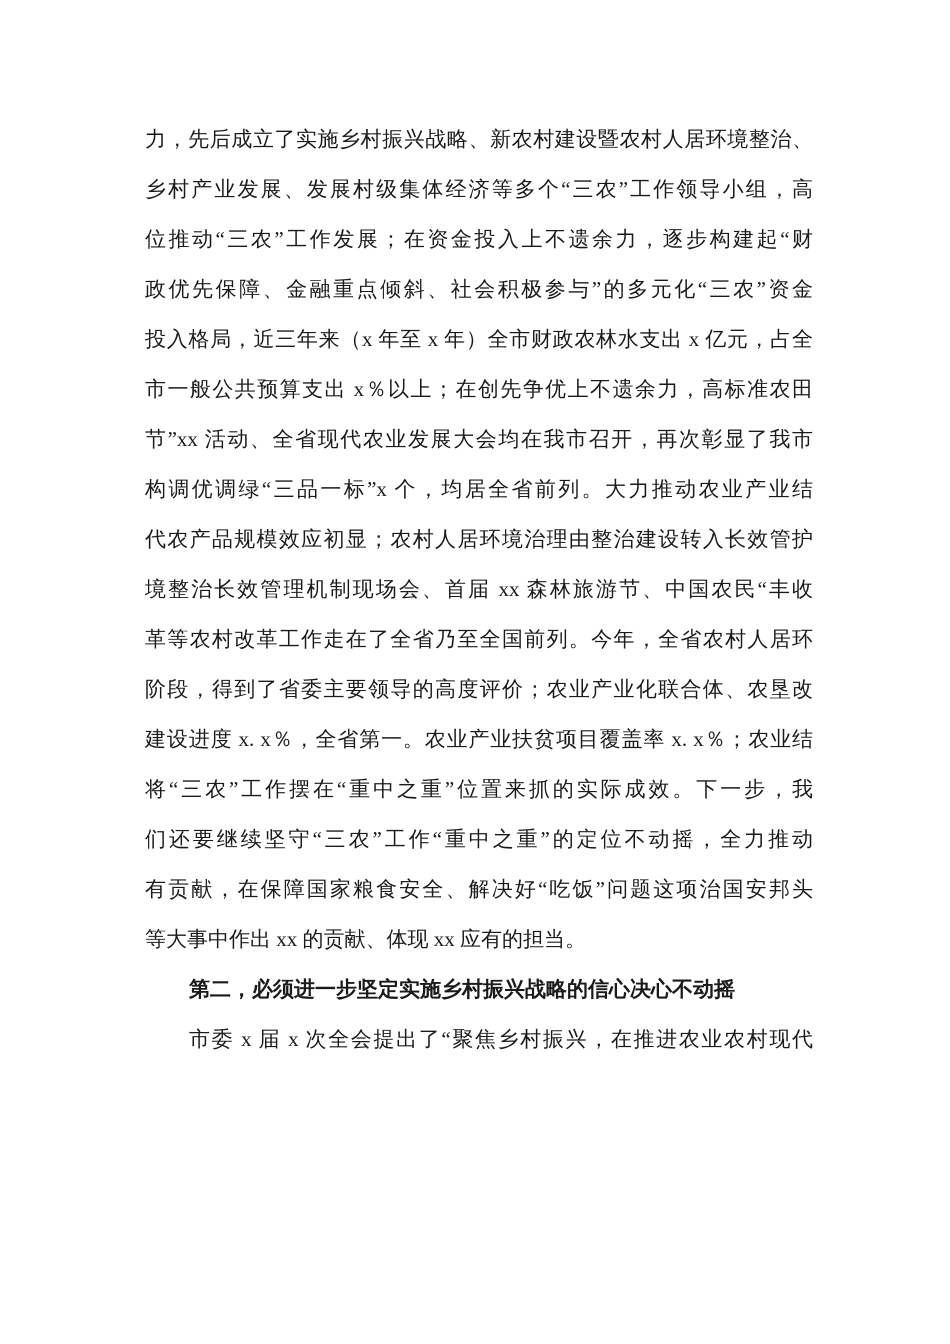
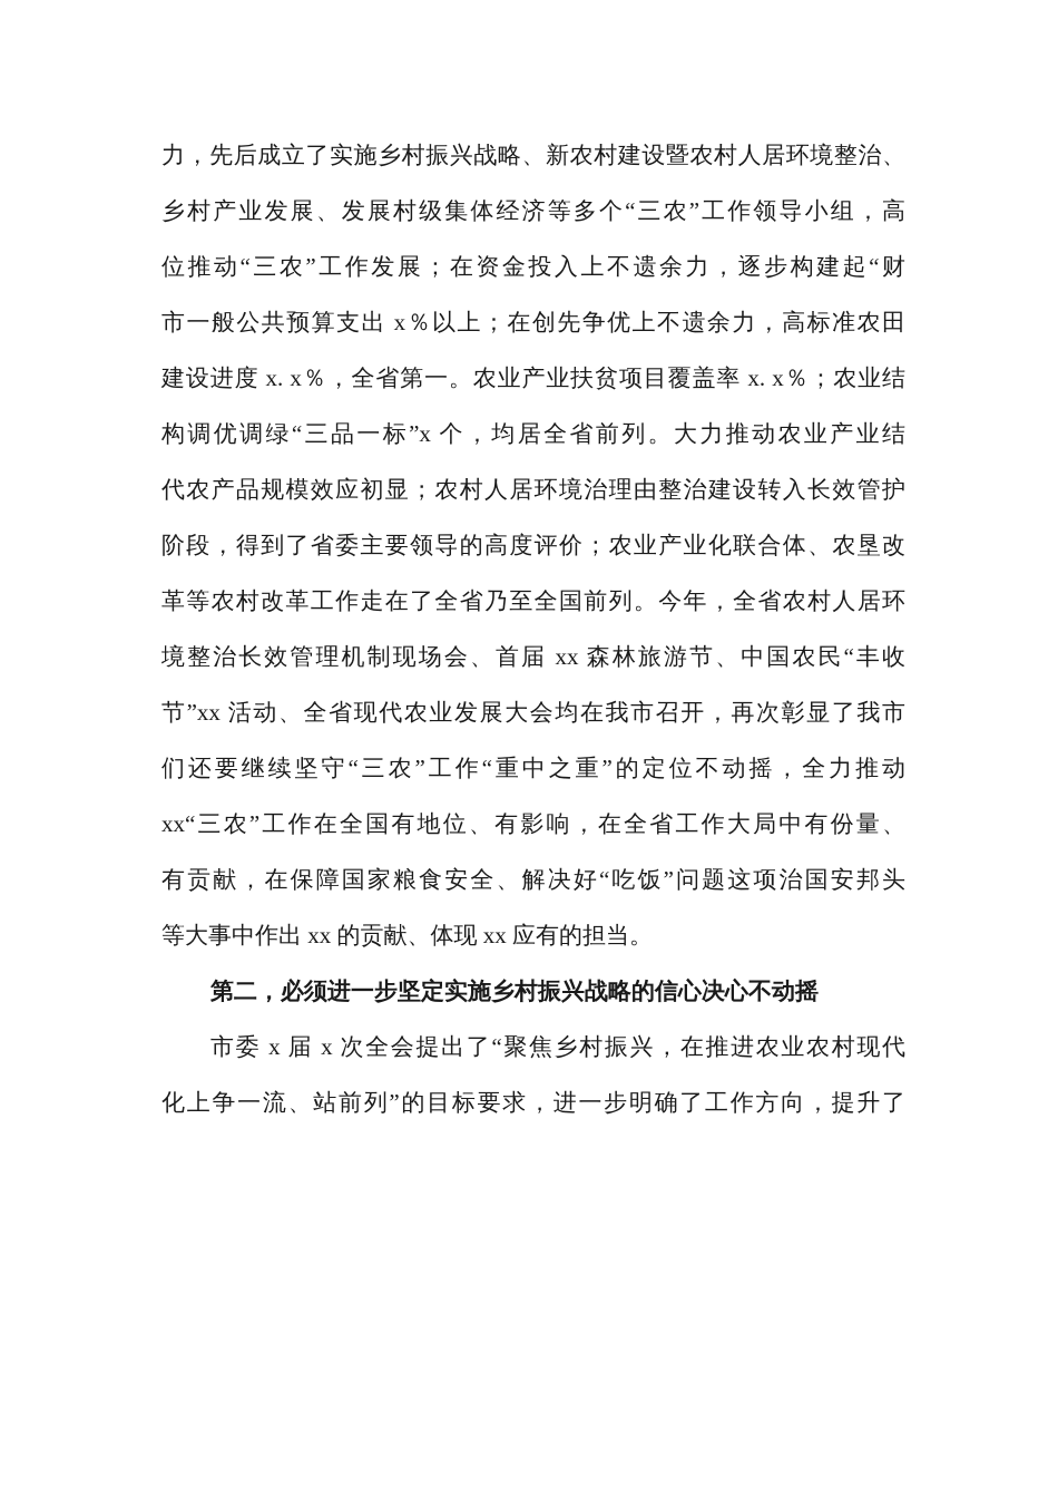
  力，先后成立了实施乡村振兴战略、新农村建设暨农村人居环境整治、
  乡村产业发展、发展村级集体经济等多个“三农”工作领导小组，高
  位推动“三农”工作发展；在资金投入上不遗余力，逐步构建起“财
- 政优先保障、金融重点倾斜、社会积极参与”的多元化“三农”资金
- 投入格局，近三年来（x 年至 x 年）全市财政农林水支出 x 亿元，占全
  市一般公共预算支出 x％以上；在创先争优上不遗余力，高标准农田
- 节”xx 活动、全省现代农业发展大会均在我市召开，再次彰显了我市
+ 建设进度 x. x％，全省第一。农业产业扶贫项目覆盖率 x. x％；农业结
  构调优调绿“三品一标”x 个，均居全省前列。大力推动农业产业结
  代农产品规模效应初显；农村人居环境治理由整治建设转入长效管护
- 境整治长效管理机制现场会、首届 xx 森林旅游节、中国农民“丰收
+ 阶段，得到了省委主要领导的高度评价；农业产业化联合体、农垦改
  革等农村改革工作走在了全省乃至全国前列。今年，全省农村人居环
- 阶段，得到了省委主要领导的高度评价；农业产业化联合体、农垦改
+ 境整治长效管理机制现场会、首届 xx 森林旅游节、中国农民“丰收
- 建设进度 x. x％，全省第一。农业产业扶贫项目覆盖率 x. x％；农业结
+ 节”xx 活动、全省现代农业发展大会均在我市召开，再次彰显了我市
- 将“三农”工作摆在“重中之重”位置来抓的实际成效。下一步，我
  们还要继续坚守“三农”工作“重中之重”的定位不动摇，全力推动
+ xx“三农”工作在全国有地位、有影响，在全省工作大局中有份量、
  有贡献，在保障国家粮食安全、解决好“吃饭”问题这项治国安邦头
  等大事中作出 xx 的贡献、体现 xx 应有的担当。
  第二，必须进一步坚定实施乡村振兴战略的信心决心不动摇
  市委 x 届 x 次全会提出了“聚焦乡村振兴，在推进农业农村现代
+ 化上争一流、站前列”的目标要求，进一步明确了工作方向，提升了
